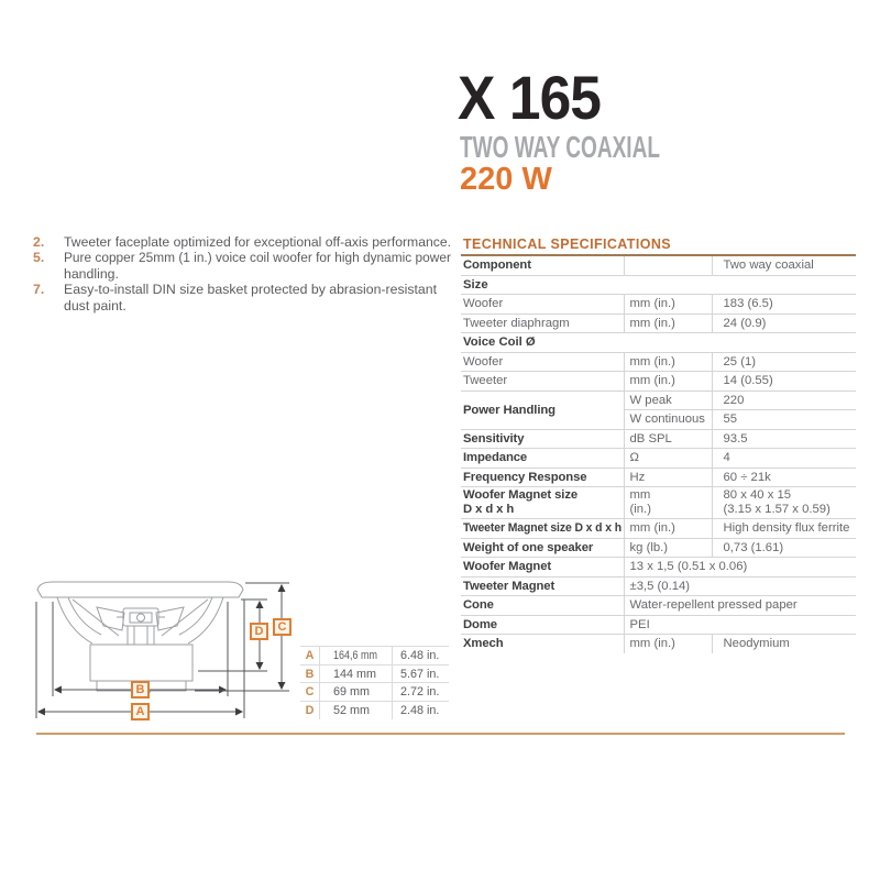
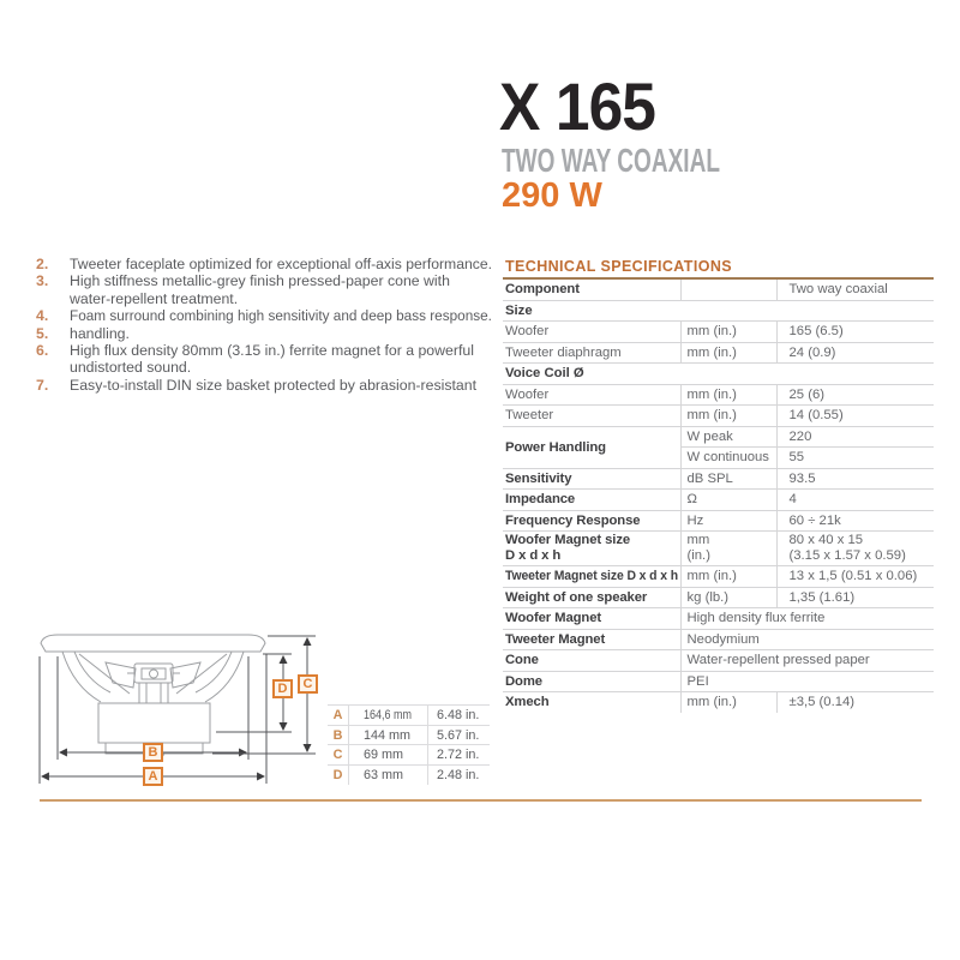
  X 165
  TWO WAY COAXIAL
- 220 W
+ 290 W
  2.
  Tweeter faceplate optimized for exceptional off-axis performance.
+ 3.
+ High stiffness metallic-grey finish pressed-paper cone with
+ water-repellent treatment.
+ 4.
+ Foam surround combining high sensitivity and deep bass response.
  5.
- Pure copper 25mm (1 in.) voice coil woofer for high dynamic power
  handling.
+ 6.
+ High flux density 80mm (3.15 in.) ferrite magnet for a powerful
+ undistorted sound.
  7.
  Easy-to-install DIN size basket protected by abrasion-resistant
- dust paint.
  TECHNICAL SPECIFICATIONS
  Component		Two way coaxial
  Size
- Woofer	mm (in.)	183 (6.5)
+ Woofer	mm (in.)	165 (6.5)
  Tweeter diaphragm	mm (in.)	24 (0.9)
  Voice Coil Ø
- Woofer	mm (in.)	25 (1)
+ Woofer	mm (in.)	25 (6)
  Tweeter	mm (in.)	14 (0.55)
  Power Handling	W peak	220
  W continuous	55
  Sensitivity	dB SPL	93.5
  Impedance	Ω	4
  Frequency Response	Hz	60 ÷ 21k
  Woofer Magnet sizeD x d x h	mm(in.)	80 x 40 x 15(3.15 x 1.57 x 0.59)
- Tweeter Magnet size D x d x h	mm (in.)	High density flux ferrite
+ Tweeter Magnet size D x d x h	mm (in.)	13 x 1,5 (0.51 x 0.06)
- Weight of one speaker	kg (lb.)	0,73 (1.61)
+ Weight of one speaker	kg (lb.)	1,35 (1.61)
- Woofer Magnet	13 x 1,5 (0.51 x 0.06)
+ Woofer Magnet	High density flux ferrite
- Tweeter Magnet	±3,5 (0.14)
+ Tweeter Magnet	Neodymium
  Cone	Water-repellent pressed paper
  Dome	PEI
- Xmech	mm (in.)	Neodymium
+ Xmech	mm (in.)	±3,5 (0.14)
  D
  C
  B
  A
  A	164,6 mm	6.48 in.
  B	144 mm	5.67 in.
  C	69 mm	2.72 in.
- D	52 mm	2.48 in.
+ D	63 mm	2.48 in.
